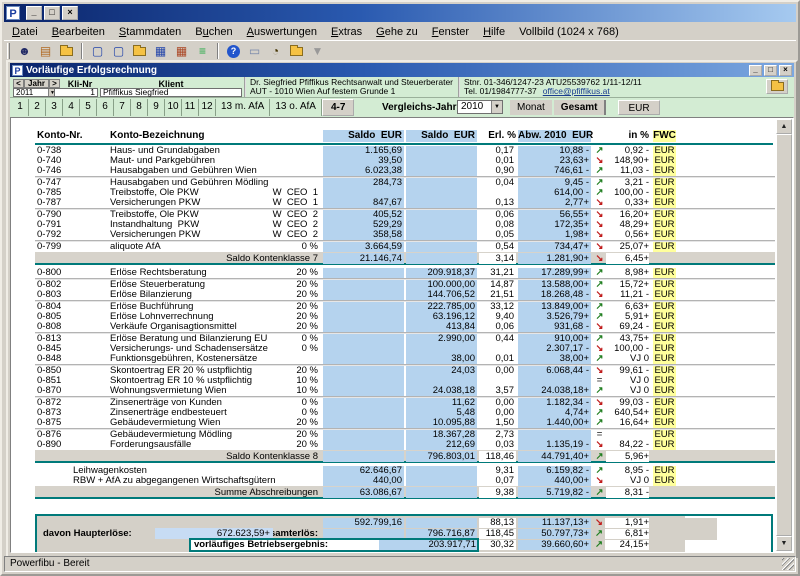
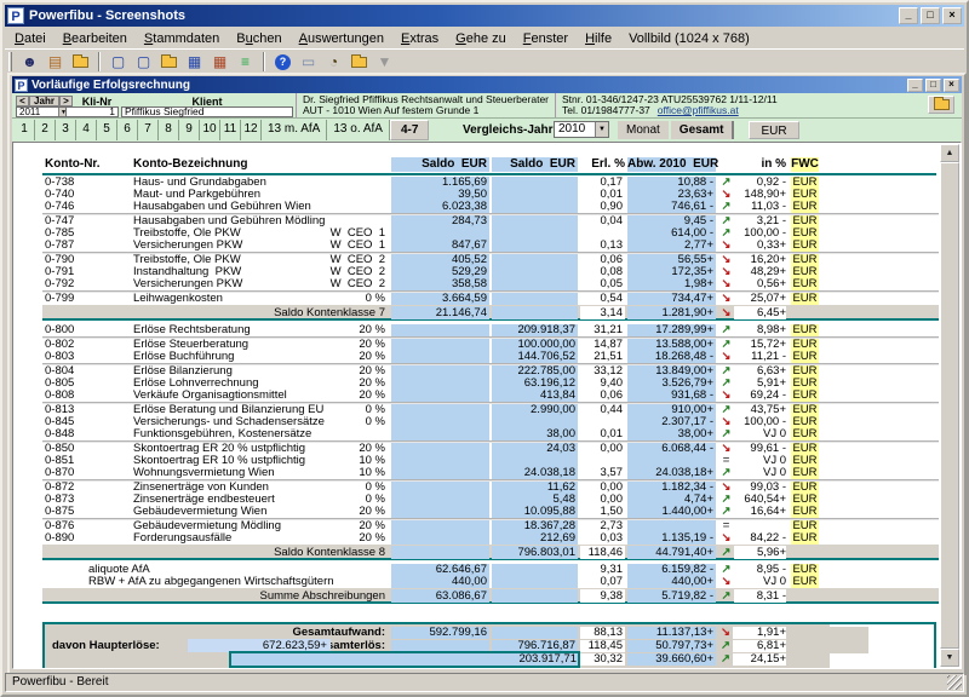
  P
+ Powerfibu - Screenshots
  _
  □
  ×
  Datei
  Bearbeiten
  Stammdaten
  Buchen
  Auswertungen
  Extras
  Gehe zu
  Fenster
  Hilfe
  Vollbild (1024 x 768)
  ☻
  ▤
  ▢
  ▢
  ▦
  ▦
  ≡
  ?
  ▭
  ◔
  ▼
  P
  Vorläufige Erfolgsrechnung
  _
  □
  ×
  <
  Jahr
  >
  2011
  Kli-Nr
  1
  Klient
  Pfiffikus Siegfried
  Dr. Siegfried Pfiffikus Rechtsanwalt und Steuerberater
  AUT - 1010 Wien Auf festem Grunde 1
  Stnr. 01-346/1247-23 ATU25539762 1/11-12/11
  Tel. 01/1984777-37 office@pfiffikus.at
  1
  2
  3
  4
  5
  6
  7
  8
  9
  10
  11
  12
  13 m. AfA
  13 o. AfA
  4-7
  Vergleichs-Jahr
  2010
  Monat
  Gesamt
  EUR
  Konto-Nr.
  Konto-Bezeichnung
  Saldo EUR
  Saldo EUR
  Erl. %
  Abw. 2010 EUR
  in %
  FWC
  0-738
  Haus- und Grundabgaben
  1.165,69
  0,17
  10,88 -
  ↗
  0,92 -
  EUR
  0-740
  Maut- und Parkgebühren
  39,50
  0,01
  23,63+
  ↘
  148,90+
  EUR
  0-746
  Hausabgaben und Gebühren Wien
  6.023,38
  0,90
  746,61 -
  ↗
  11,03 -
  EUR
  0-747
  Hausabgaben und Gebühren Mödling
  284,73
  0,04
  9,45 -
  ↗
  3,21 -
  EUR
  0-785
  Treibstoffe, Öle PKW
  W CEO 1
  614,00 -
  ↗
  100,00 -
  EUR
  0-787
  Versicherungen PKW
  W CEO 1
  847,67
  0,13
  2,77+
  ↘
  0,33+
  EUR
  0-790
  Treibstoffe, Öle PKW
  W CEO 2
  405,52
  0,06
  56,55+
  ↘
  16,20+
  EUR
  0-791
  Instandhaltung PKW
  W CEO 2
  529,29
  0,08
  172,35+
  ↘
  48,29+
  EUR
  0-792
  Versicherungen PKW
  W CEO 2
  358,58
  0,05
  1,98+
  ↘
  0,56+
  EUR
  0-799
- aliquote AfA
+ Leihwagenkosten
  0 %
  3.664,59
  0,54
  734,47+
  ↘
  25,07+
  EUR
  Saldo Kontenklasse 7
  21.146,74
  3,14
  1.281,90+
  ↘
  6,45+
  0-800
  Erlöse Rechtsberatung
  20 %
  209.918,37
  31,21
  17.289,99+
  ↗
  8,98+
  EUR
  0-802
  Erlöse Steuerberatung
  20 %
  100.000,00
  14,87
  13.588,00+
  ↗
  15,72+
  EUR
  0-803
- Erlöse Bilanzierung
+ Erlöse Buchführung
  20 %
  144.706,52
  21,51
  18.268,48 -
  ↘
  11,21 -
  EUR
  0-804
- Erlöse Buchführung
+ Erlöse Bilanzierung
  20 %
  222.785,00
  33,12
  13.849,00+
  ↗
  6,63+
  EUR
  0-805
  Erlöse Lohnverrechnung
  20 %
  63.196,12
  9,40
  3.526,79+
  ↗
  5,91+
  EUR
  0-808
  Verkäufe Organisagtionsmittel
  20 %
  413,84
  0,06
  931,68 -
  ↘
  69,24 -
  EUR
  0-813
  Erlöse Beratung und Bilanzierung EU
  0 %
  2.990,00
  0,44
  910,00+
  ↗
  43,75+
  EUR
  0-845
  Versicherungs- und Schadensersätze
  0 %
  2.307,17 -
  ↘
  100,00 -
  EUR
  0-848
  Funktionsgebühren, Kostenersätze
  38,00
  0,01
  38,00+
  ↗
  VJ 0
  EUR
  0-850
  Skontoertrag ER 20 % ustpflichtig
  20 %
  24,03
  0,00
  6.068,44 -
  ↘
  99,61 -
  EUR
  0-851
  Skontoertrag ER 10 % ustpflichtig
  10 %
  =
  VJ 0
  EUR
  0-870
  Wohnungsvermietung Wien
  10 %
  24.038,18
  3,57
  24.038,18+
  ↗
  VJ 0
  EUR
  0-872
  Zinsenerträge von Kunden
  0 %
  11,62
  0,00
  1.182,34 -
  ↘
  99,03 -
  EUR
  0-873
  Zinsenerträge endbesteuert
  0 %
  5,48
  0,00
  4,74+
  ↗
  640,54+
  EUR
  0-875
  Gebäudevermietung Wien
  20 %
  10.095,88
  1,50
  1.440,00+
  ↗
  16,64+
  EUR
  0-876
  Gebäudevermietung Mödling
  20 %
  18.367,28
  2,73
  =
  EUR
  0-890
  Forderungsausfälle
  20 %
  212,69
  0,03
  1.135,19 -
  ↘
  84,22 -
  EUR
  Saldo Kontenklasse 8
  796.803,01
  118,46
  44.791,40+
  ↗
  5,96+
- Leihwagenkosten
+ aliquote AfA
  62.646,67
  9,31
  6.159,82 -
  ↗
  8,95 -
  EUR
  RBW + AfA zu abgegangenen Wirtschaftsgütern
  440,00
  0,07
  440,00+
  ↘
  VJ 0
  EUR
  Summe Abschreibungen
  63.086,67
  9,38
  5.719,82 -
  ↗
  8,31 -
  davon Haupterlöse:
  672.623,59+
+ Gesamtaufwand:
  592.799,16
  88,13
  11.137,13+
  ↘
  1,91+
  amterlös:
  796.716,87
  118,45
  50.797,73+
  ↗
  6,81+
- vorläufiges Betriebsergebnis:
  203.917,71
  30,32
  39.660,60+
  ↗
  24,15+
  Powerfibu - Bereit
